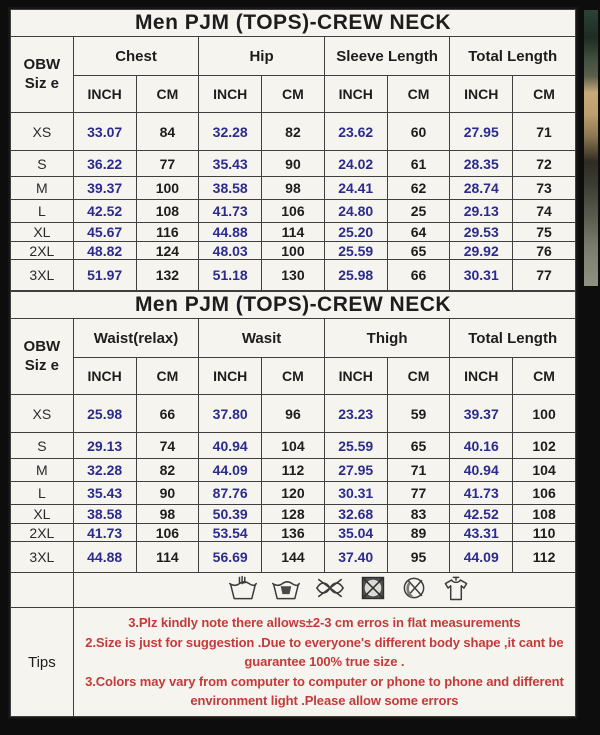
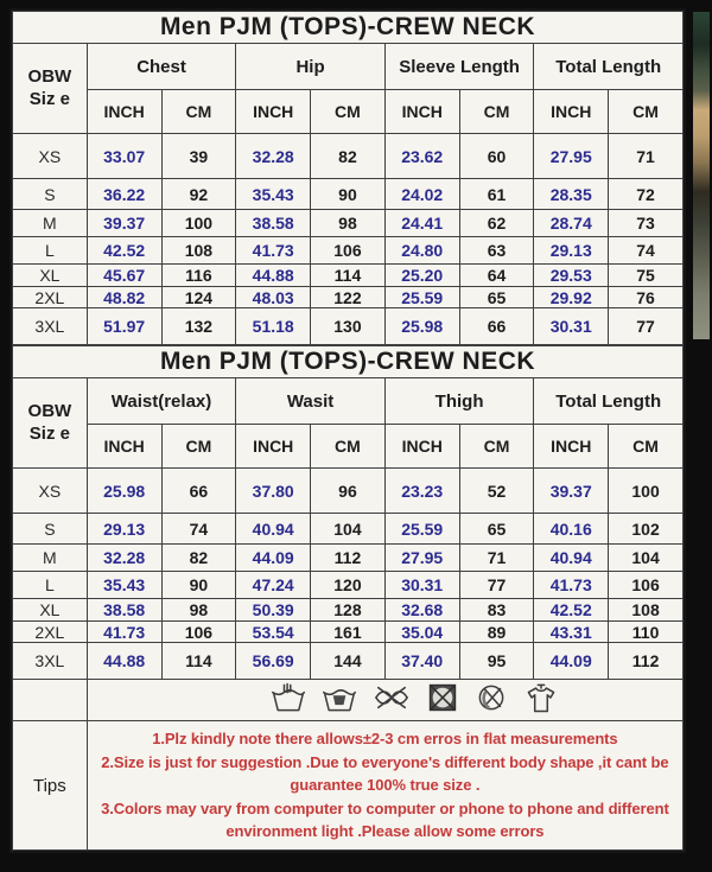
  Men PJM (TOPS)-CREW NECK
  OBWSiz e	Chest	Hip	Sleeve Length	Total Length
  INCH	CM	INCH	CM	INCH	CM	INCH	CM
- XS	33.07	84	32.28	82	23.62	60	27.95	71
+ XS	33.07	39	32.28	82	23.62	60	27.95	71
- S	36.22	77	35.43	90	24.02	61	28.35	72
+ S	36.22	92	35.43	90	24.02	61	28.35	72
  M	39.37	100	38.58	98	24.41	62	28.74	73
- L	42.52	108	41.73	106	24.80	25	29.13	74
+ L	42.52	108	41.73	106	24.80	63	29.13	74
  XL	45.67	116	44.88	114	25.20	64	29.53	75
- 2XL	48.82	124	48.03	100	25.59	65	29.92	76
+ 2XL	48.82	124	48.03	122	25.59	65	29.92	76
  3XL	51.97	132	51.18	130	25.98	66	30.31	77
  Men PJM (TOPS)-CREW NECK
  OBWSiz e	Waist(relax)	Wasit	Thigh	Total Length
  INCH	CM	INCH	CM	INCH	CM	INCH	CM
- XS	25.98	66	37.80	96	23.23	59	39.37	100
+ XS	25.98	66	37.80	96	23.23	52	39.37	100
  S	29.13	74	40.94	104	25.59	65	40.16	102
  M	32.28	82	44.09	112	27.95	71	40.94	104
- L	35.43	90	87.76	120	30.31	77	41.73	106
+ L	35.43	90	47.24	120	30.31	77	41.73	106
  XL	38.58	98	50.39	128	32.68	83	42.52	108
- 2XL	41.73	106	53.54	136	35.04	89	43.31	110
+ 2XL	41.73	106	53.54	161	35.04	89	43.31	110
  3XL	44.88	114	56.69	144	37.40	95	44.09	112
- Tips	3.Plz kindly note there allows±2-3 cm erros in flat measurements2.Size is just for suggestion .Due to everyone's different body shape ,it cant be guarantee 100% true size .3.Colors may vary from computer to computer or phone to phone and different environment light .Please allow some errors
+ Tips	1.Plz kindly note there allows±2-3 cm erros in flat measurements2.Size is just for suggestion .Due to everyone's different body shape ,it cant be guarantee 100% true size .3.Colors may vary from computer to computer or phone to phone and different environment light .Please allow some errors
